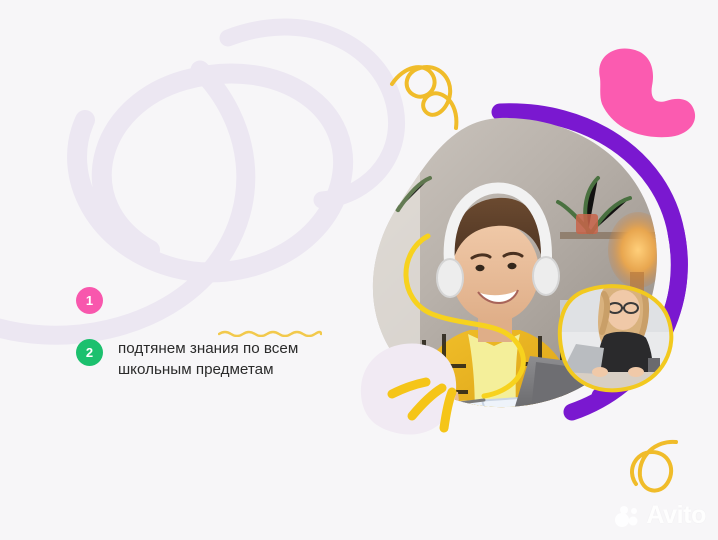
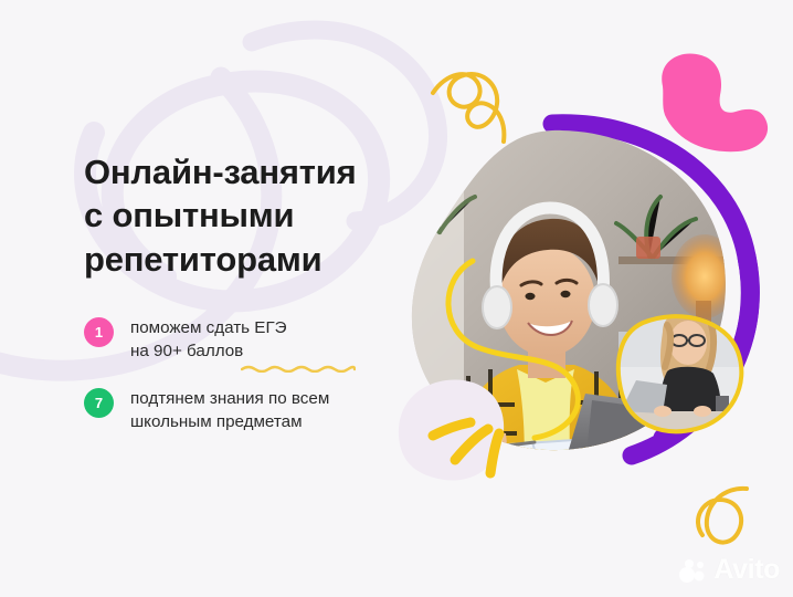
+ Онлайн-занятия
+ с опытными
+ репетиторами
  1
+ поможем сдать ЕГЭ
+ на 90+ баллов
- 2
+ 7
  подтянем знания по всем
  школьным предметам
